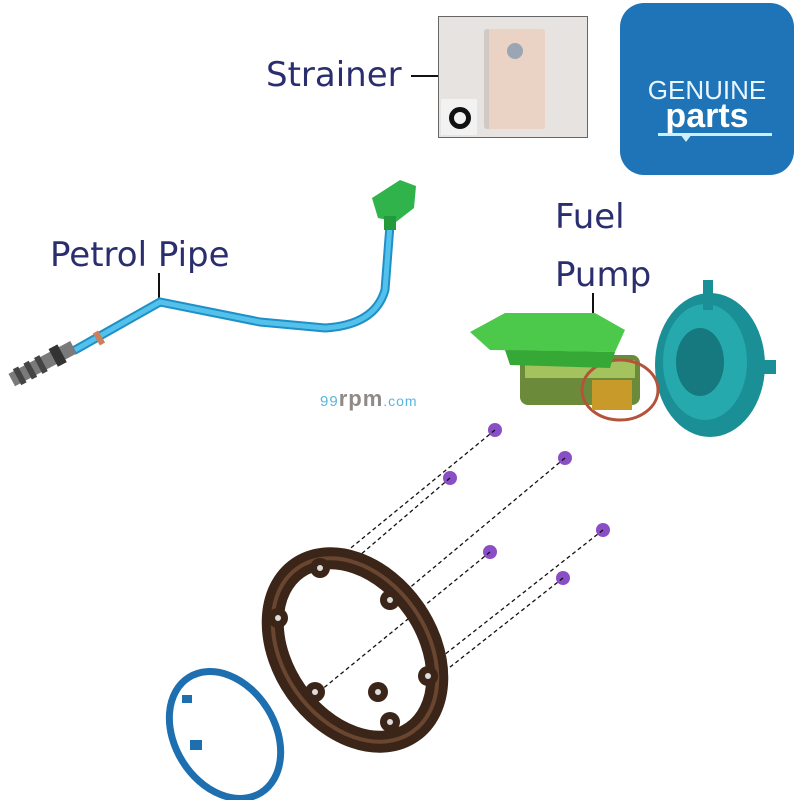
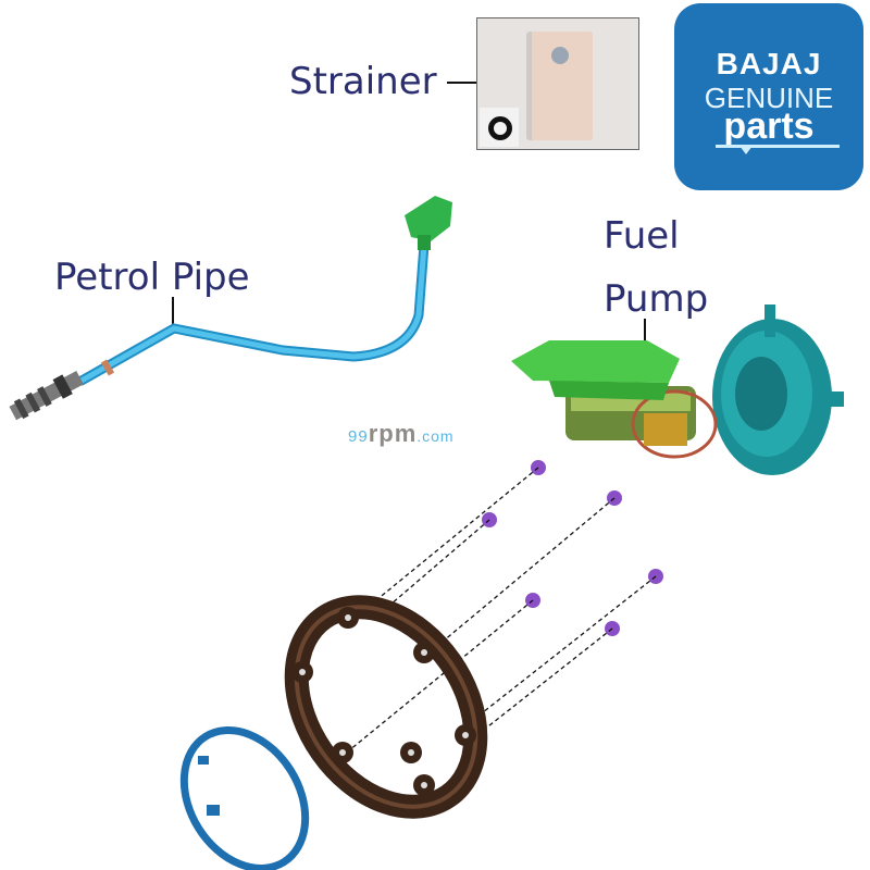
  Strainer
  Petrol Pipe
  Fuel
  Pump
+ BAJAJ
  GENUINE
  parts
  99rpm.com
